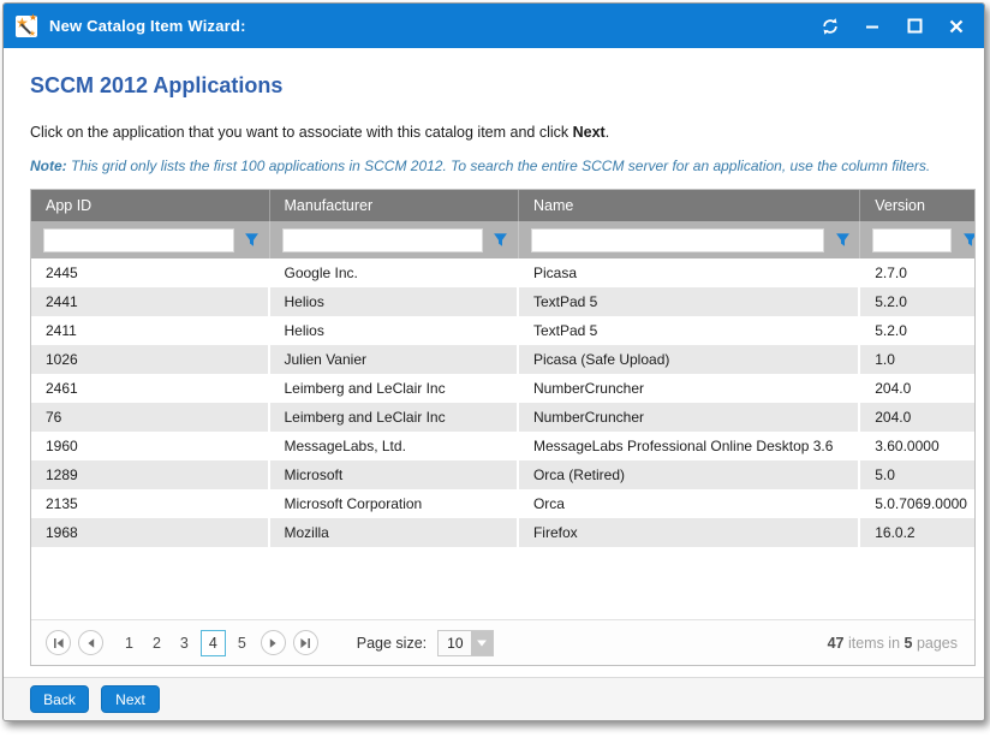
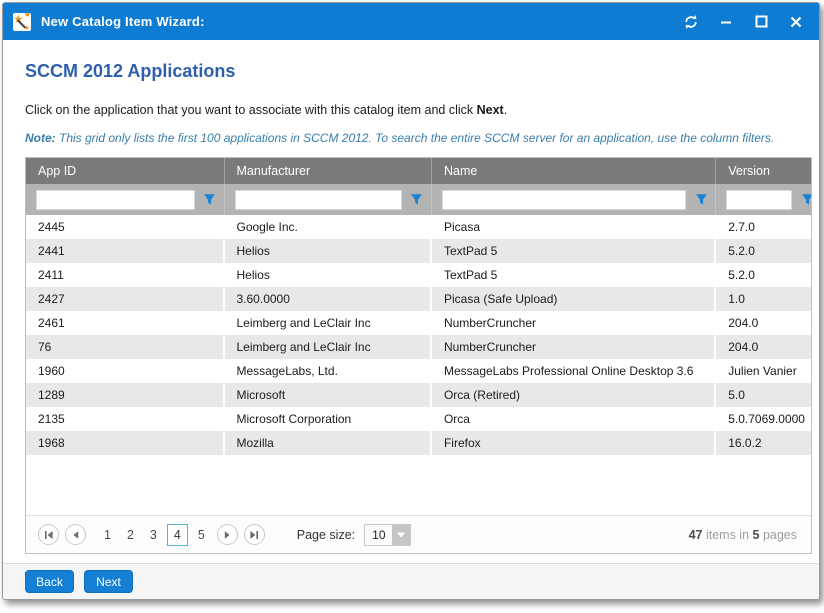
  ★
  New Catalog Item Wizard:
  SCCM 2012 Applications
  Click on the application that you want to associate with this catalog item and click Next.
  Note: This grid only lists the first 100 applications in SCCM 2012. To search the entire SCCM server for an application, use the column filters.
  App ID
  Manufacturer
  Name
  Version
  2445
  Google Inc.
  Picasa
  2.7.0
  2441
  Helios
  TextPad 5
  5.2.0
  2411
  Helios
  TextPad 5
  5.2.0
- 1026
+ 2427
- Julien Vanier
+ 3.60.0000
  Picasa (Safe Upload)
  1.0
  2461
  Leimberg and LeClair Inc
  NumberCruncher
  204.0
  76
  Leimberg and LeClair Inc
  NumberCruncher
  204.0
  1960
  MessageLabs, Ltd.
  MessageLabs Professional Online Desktop 3.6
- 3.60.0000
+ Julien Vanier
  1289
  Microsoft
  Orca (Retired)
  5.0
  2135
  Microsoft Corporation
  Orca
  5.0.7069.0000
  1968
  Mozilla
  Firefox
  16.0.2
  1
  2
  3
  4
  5
  Page size:
  10
  47 items in 5 pages
  Back
  Next
